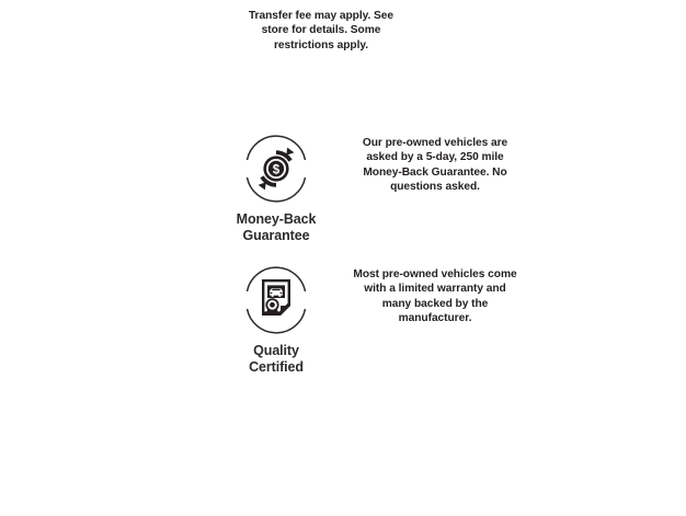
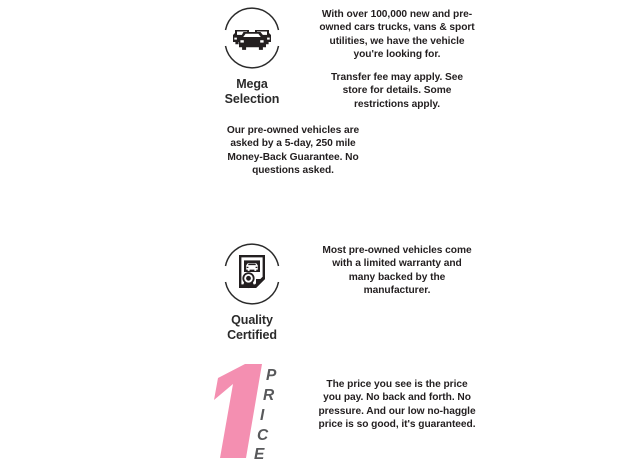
+ Mega
+ Selection
+ With over 100,000 new and pre-owned cars trucks, vans & sport utilities, we have the vehicle you're looking for.
  Transfer fee may apply. See store for details. Some restrictions apply.
- $
- Money-Back
- Guarantee
  Our pre-owned vehicles are asked by a 5-day, 250 mile Money-Back Guarantee. No questions asked.
  Quality
  Certified
  Most pre-owned vehicles come with a limited warranty and many backed by the manufacturer.
+ P
+ R
+ I
+ C
+ E
+ The price you see is the price you pay. No back and forth. No pressure. And our low no-haggle price is so good, it's guaranteed.
